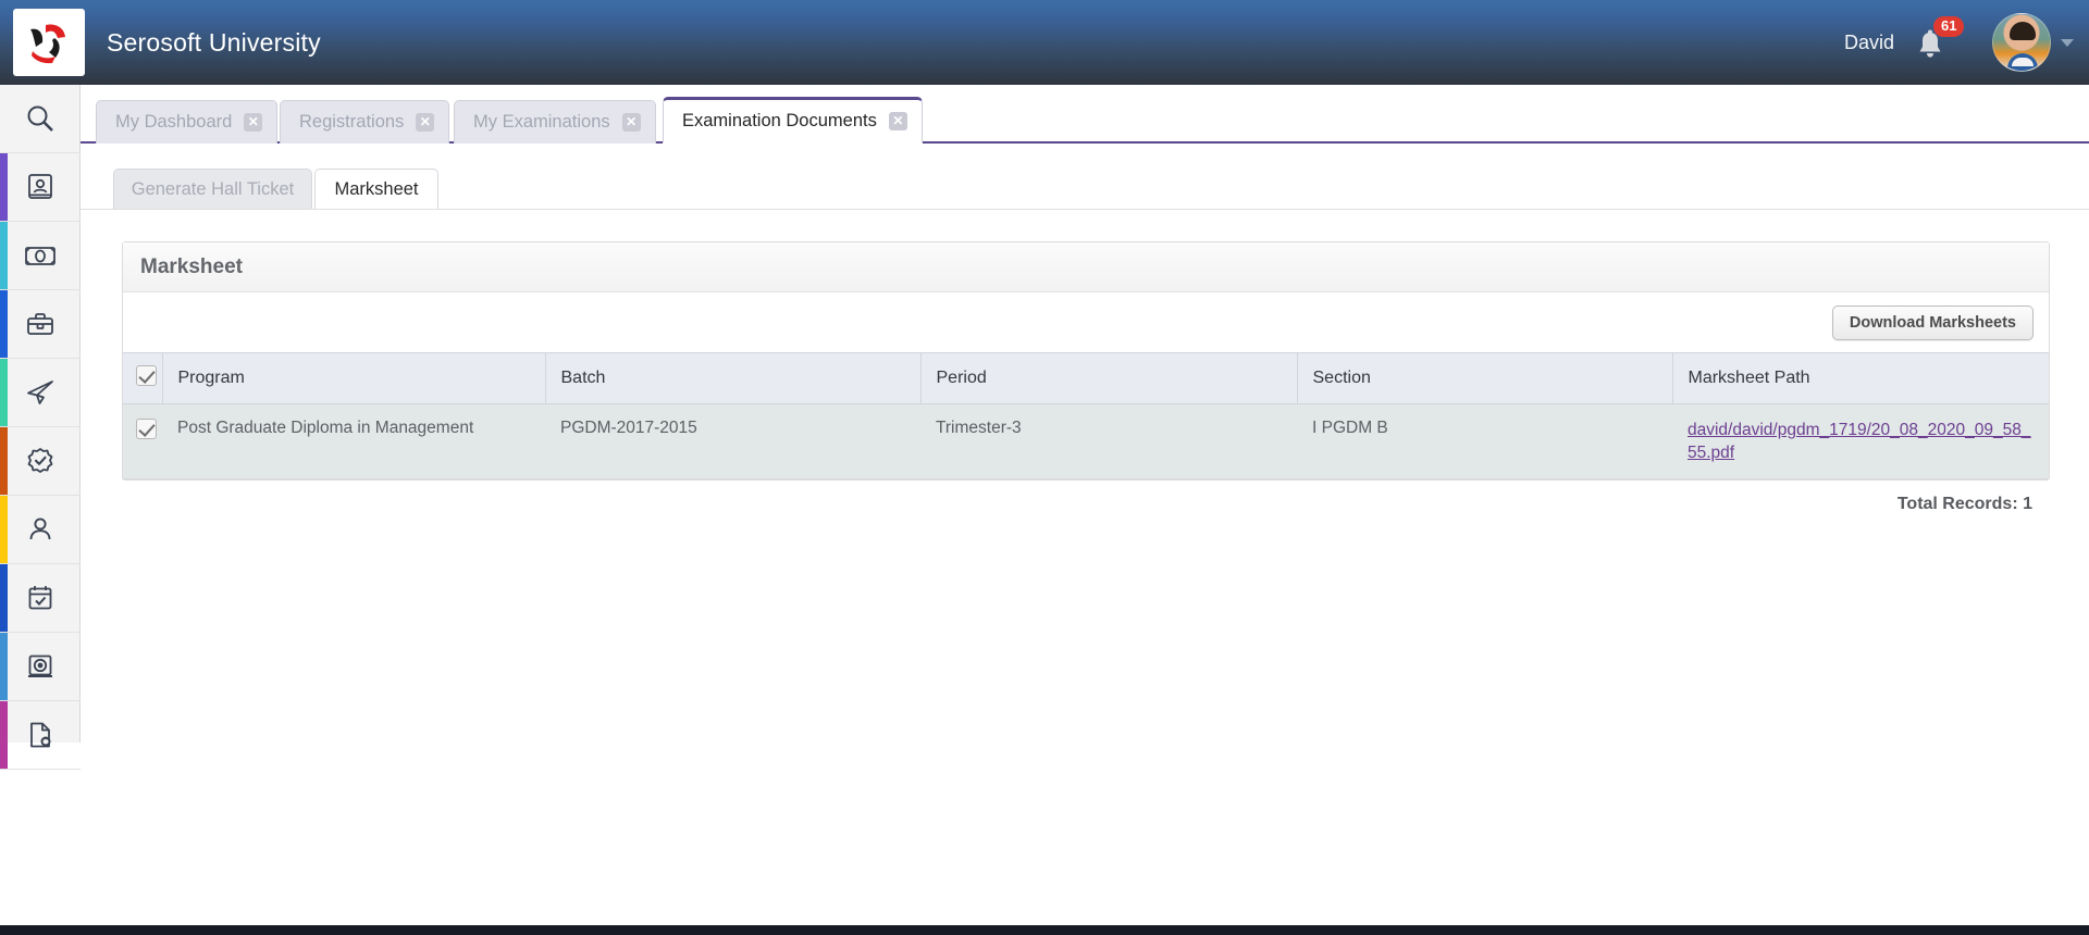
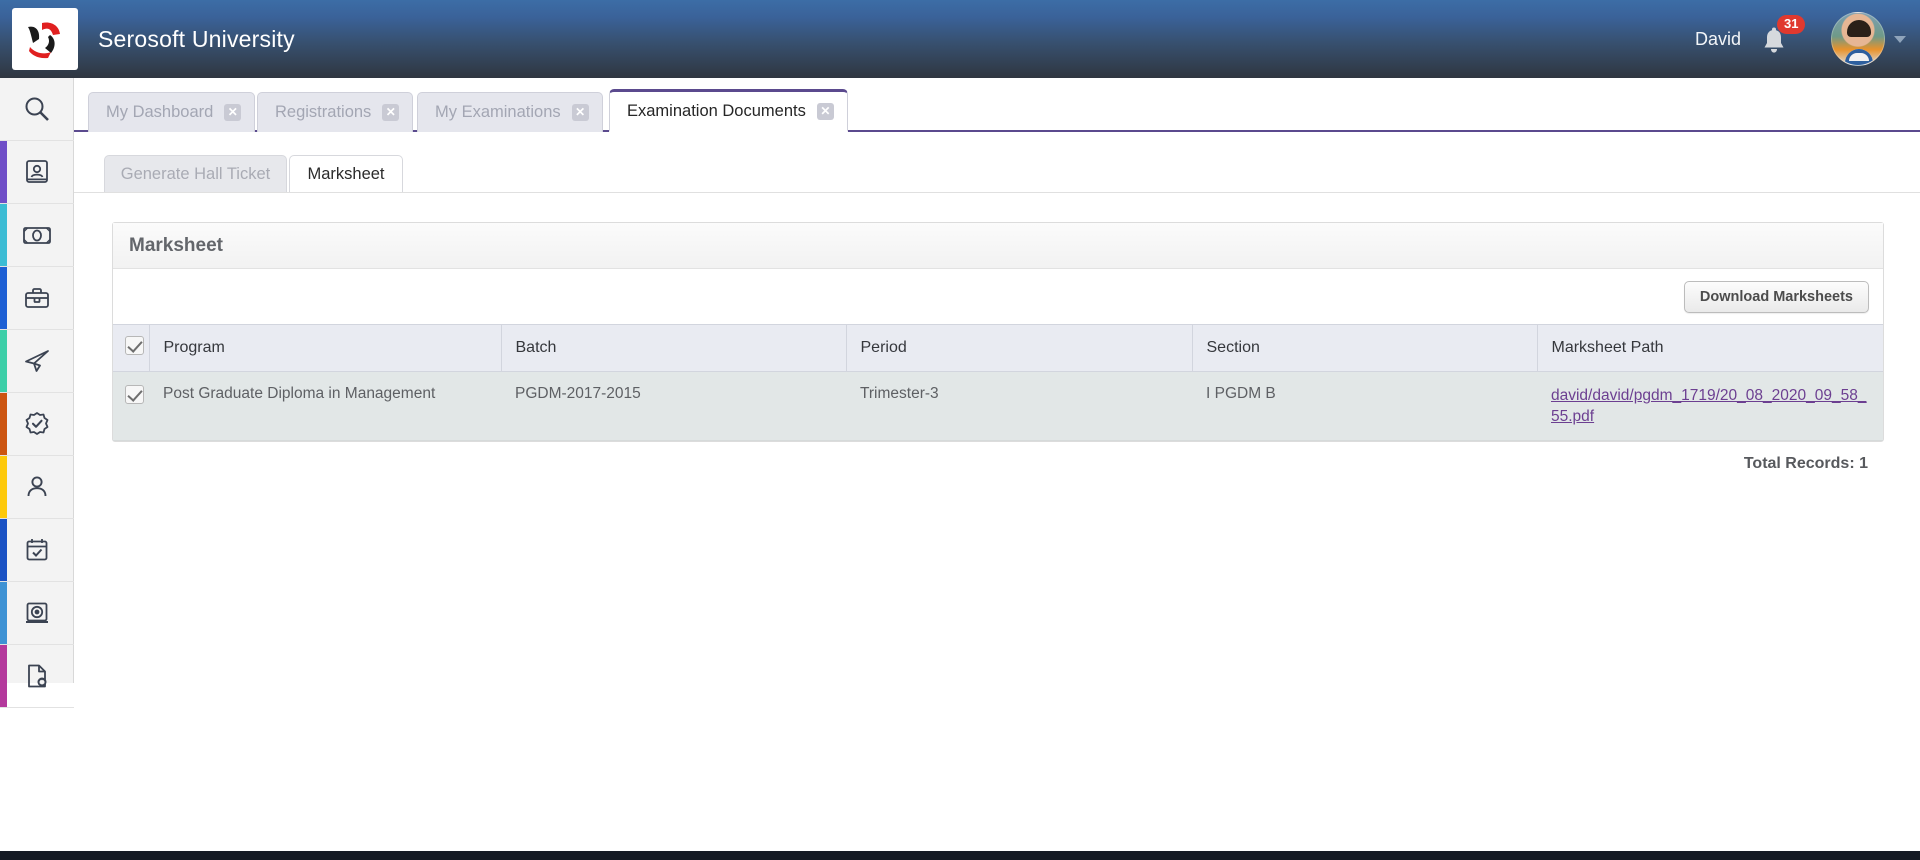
  Serosoft University
  David
- 61
+ 31
  My Dashboard
  ✕
  Registrations
  ✕
  My Examinations
  ✕
  Examination Documents
  ✕
  Generate Hall Ticket
  Marksheet
  Marksheet
  Download Marksheets
  	Program	Batch	Period	Section	Marksheet Path
  	Post Graduate Diploma in Management	PGDM-2017-2015	Trimester-3	I PGDM B	david/david/pgdm_1719/20_08_2020_09_58_55.pdf
  Total Records: 1
